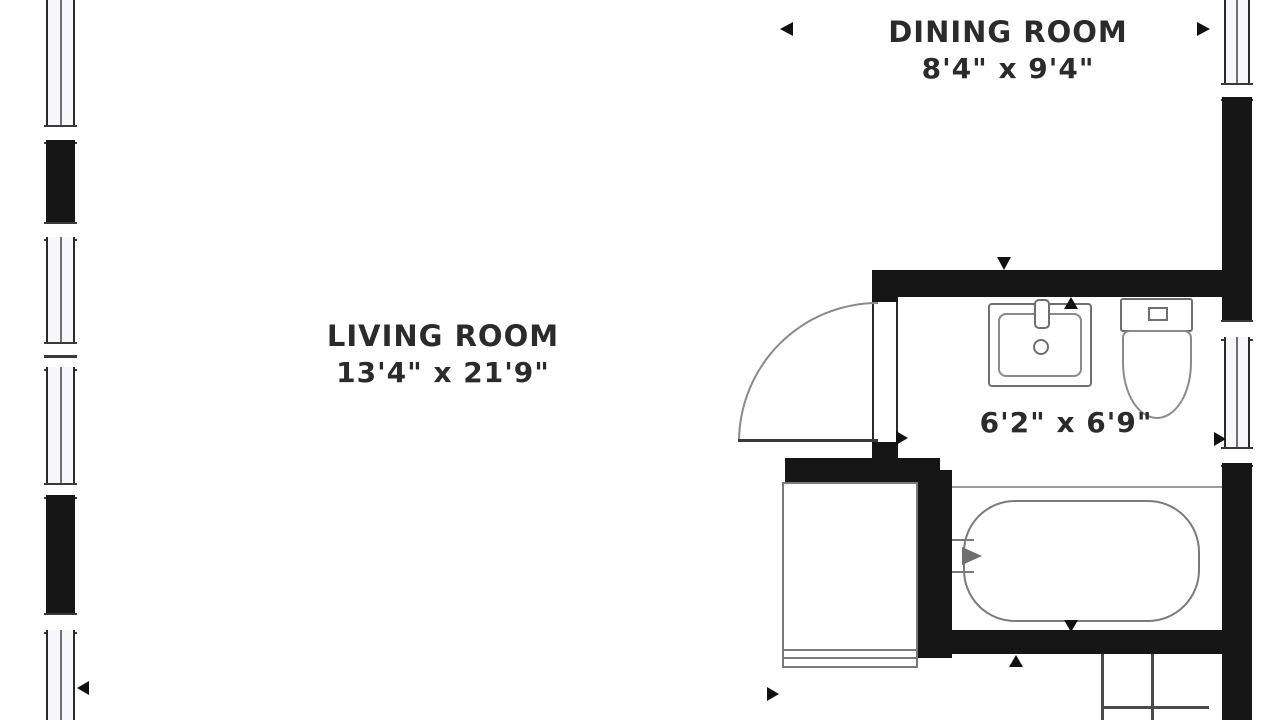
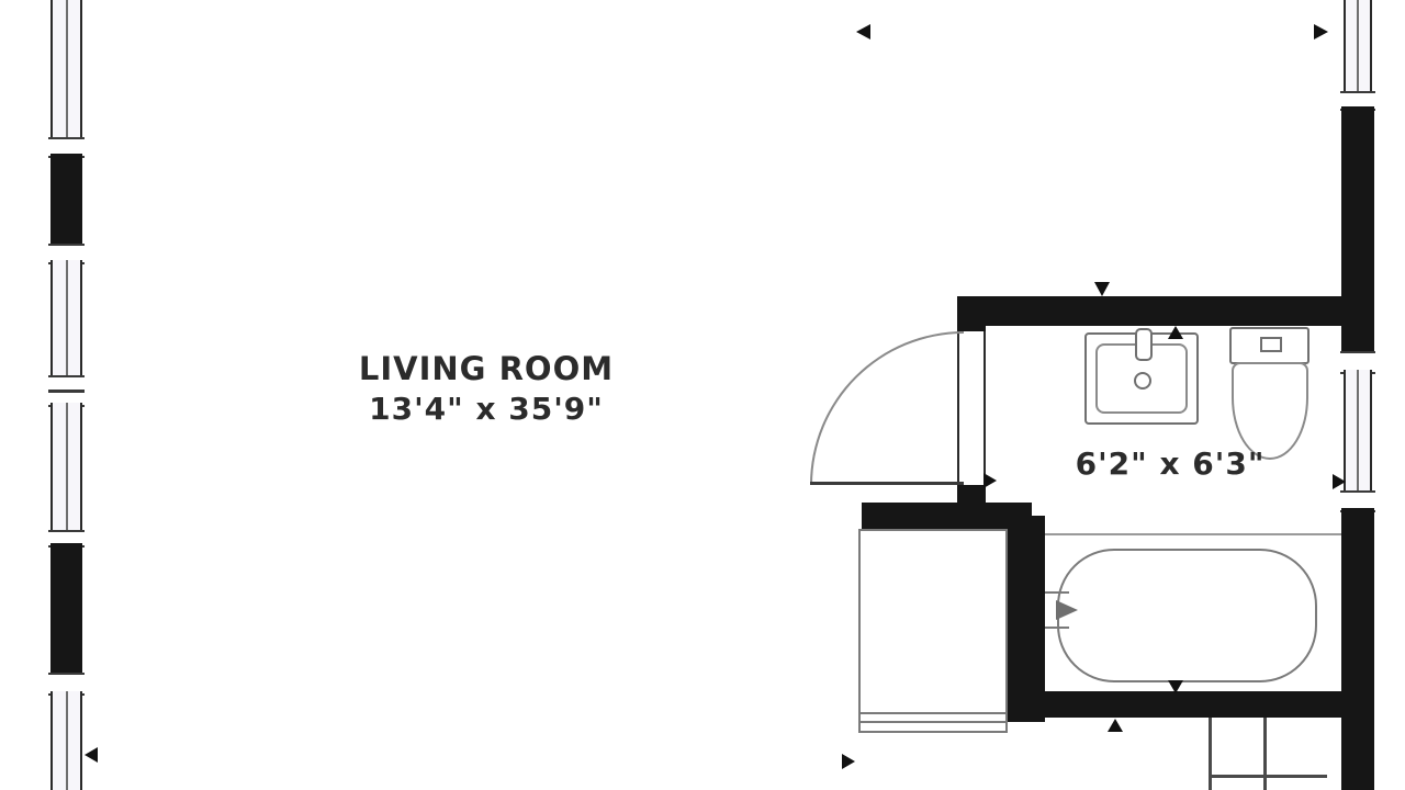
- DINING ROOM
- 8'4" x 9'4"
  LIVING ROOM
- 13'4" x 21'9"
+ 13'4" x 35'9"
- 6'2" x 6'9"
+ 6'2" x 6'3"
